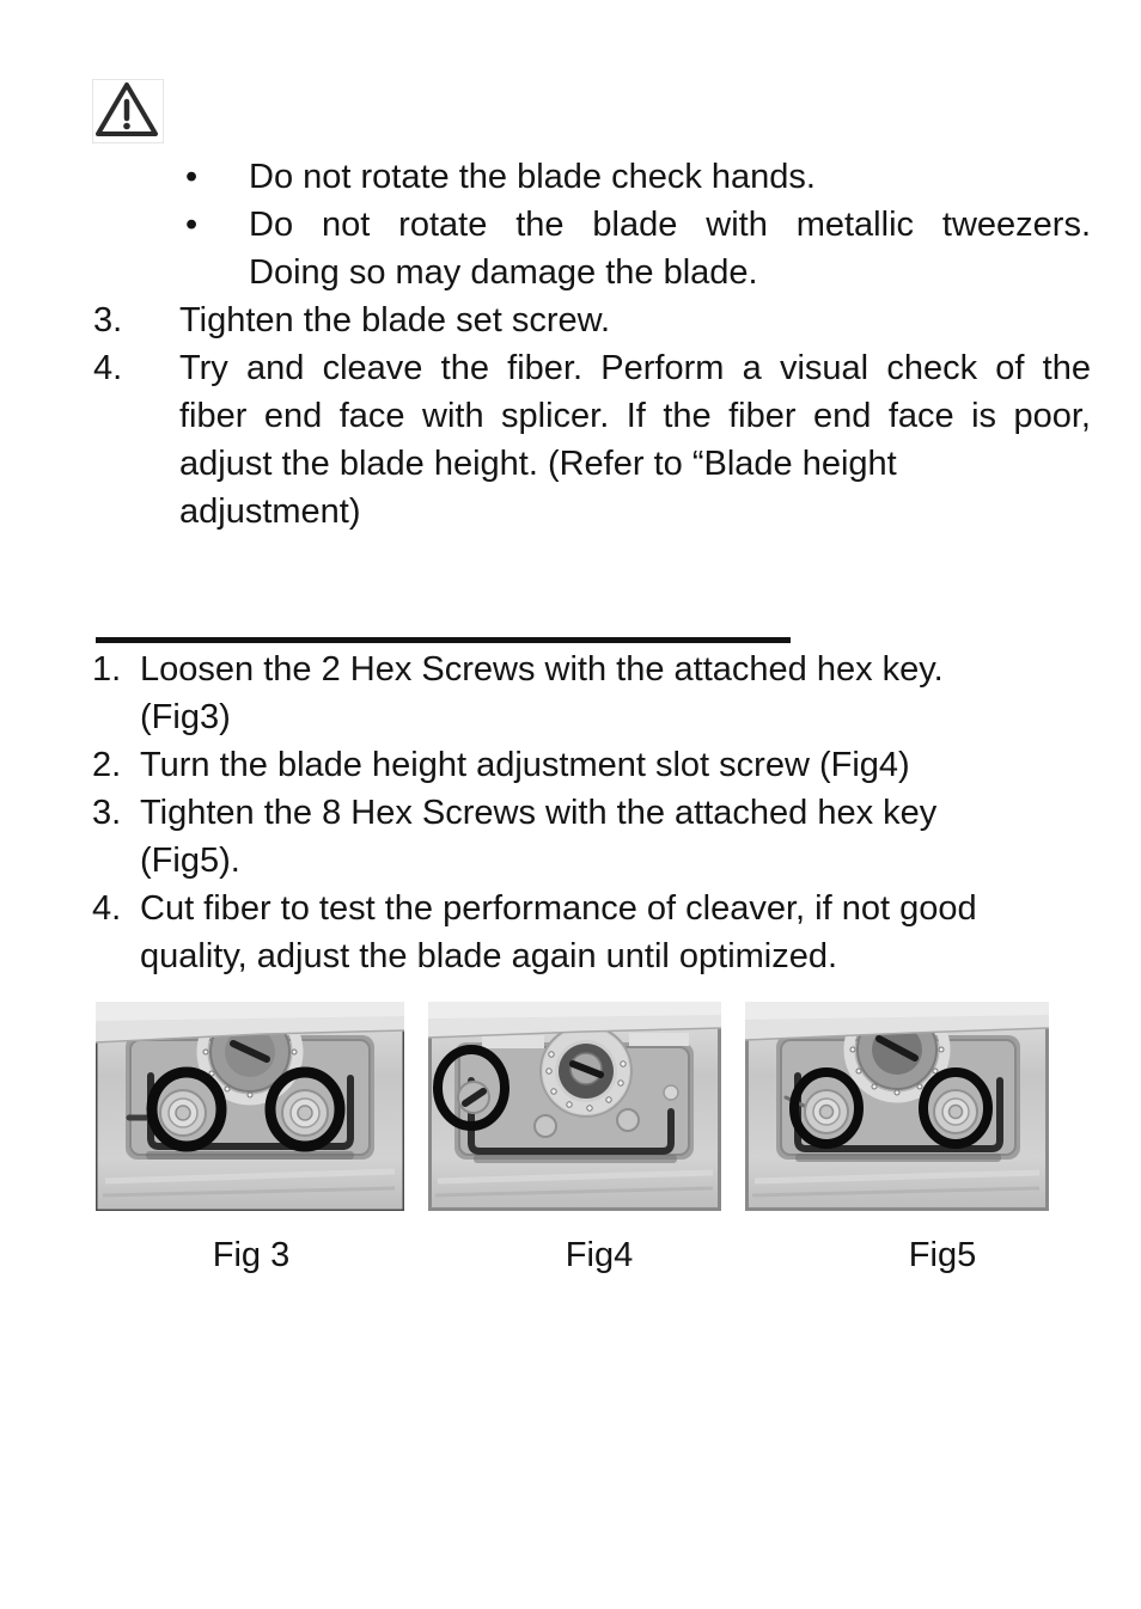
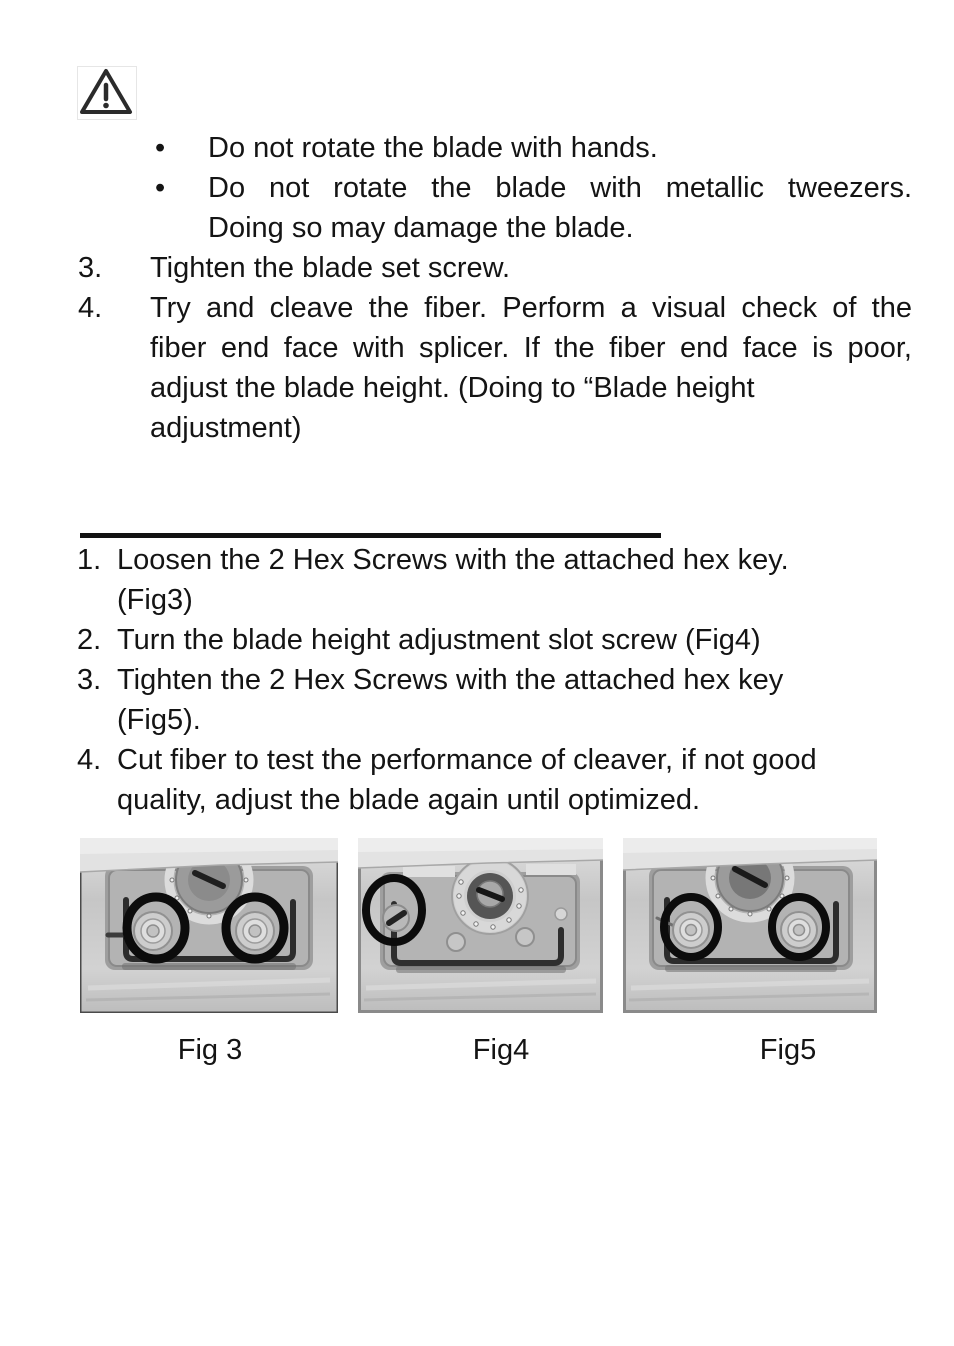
  •
- Do not rotate the blade check hands.
+ Do not rotate the blade with hands.
  •
  Do not rotate the blade with metallic tweezers.
  Doing so may damage the blade.
  3.
  Tighten the blade set screw.
  4.
  Try and cleave the fiber. Perform a visual check of the
  fiber end face with splicer. If the fiber end face is poor,
- adjust the blade height. (Refer to “Blade height
+ adjust the blade height. (Doing to “Blade height
  adjustment)
  1.
  Loosen the 2 Hex Screws with the attached hex key.
  (Fig3)
  2.
  Turn the blade height adjustment slot screw (Fig4)
  3.
- Tighten the 8 Hex Screws with the attached hex key
+ Tighten the 2 Hex Screws with the attached hex key
  (Fig5).
  4.
  Cut fiber to test the performance of cleaver, if not good
  quality, adjust the blade again until optimized.
  Fig 3
  Fig4
  Fig5
